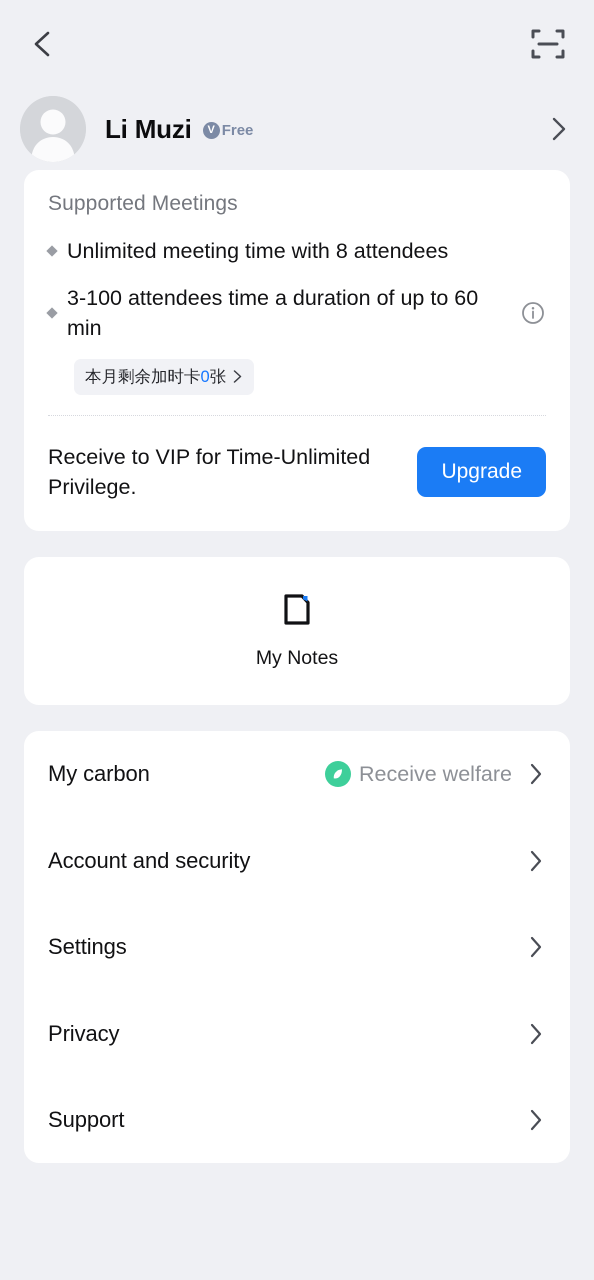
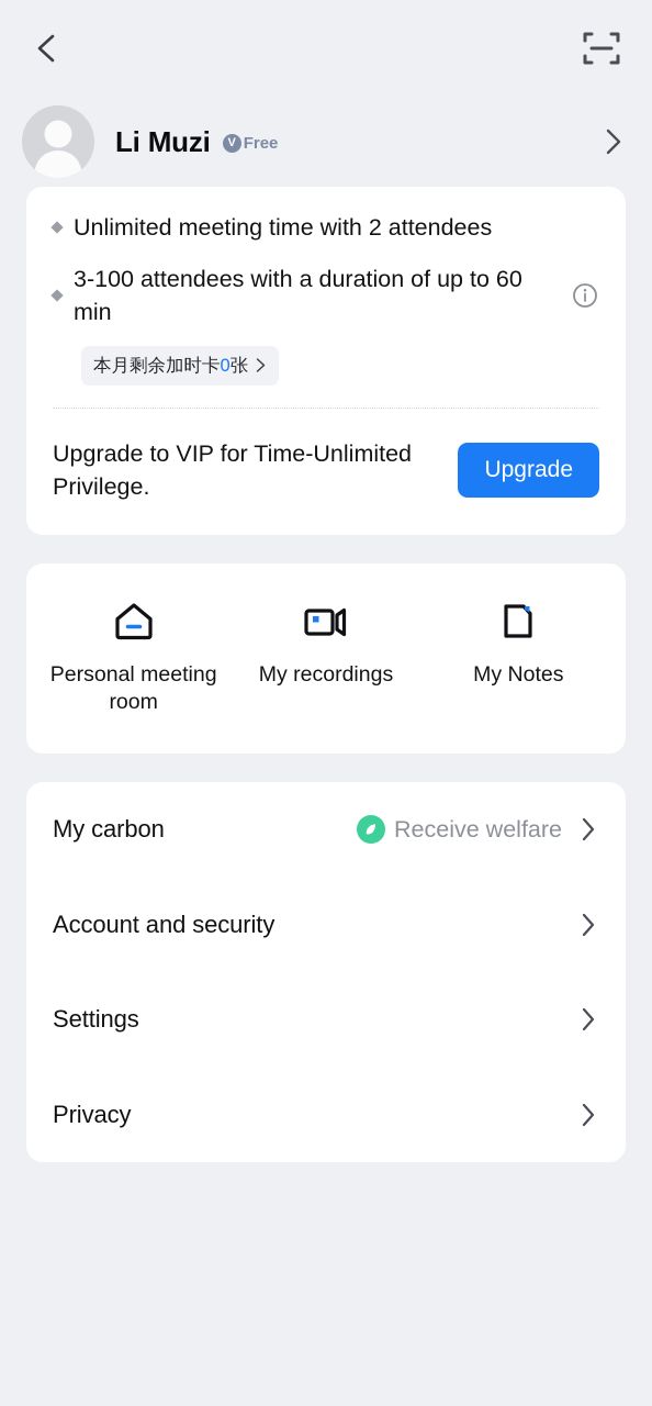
  Li Muzi
  V
  Free
- Supported Meetings
- Unlimited meeting time with 8 attendees
+ Unlimited meeting time with 2 attendees
- 3-100 attendees time a duration of up to 60 min
+ 3-100 attendees with a duration of up to 60 min
  本月剩余加时卡0张
- Receive to VIP for Time-Unlimited Privilege.
+ Upgrade to VIP for Time-Unlimited Privilege.
  Upgrade
+ Personal meeting room
+ My recordings
  My Notes
  My carbon
  Receive welfare
  Account and security
  Settings
  Privacy
- Support
